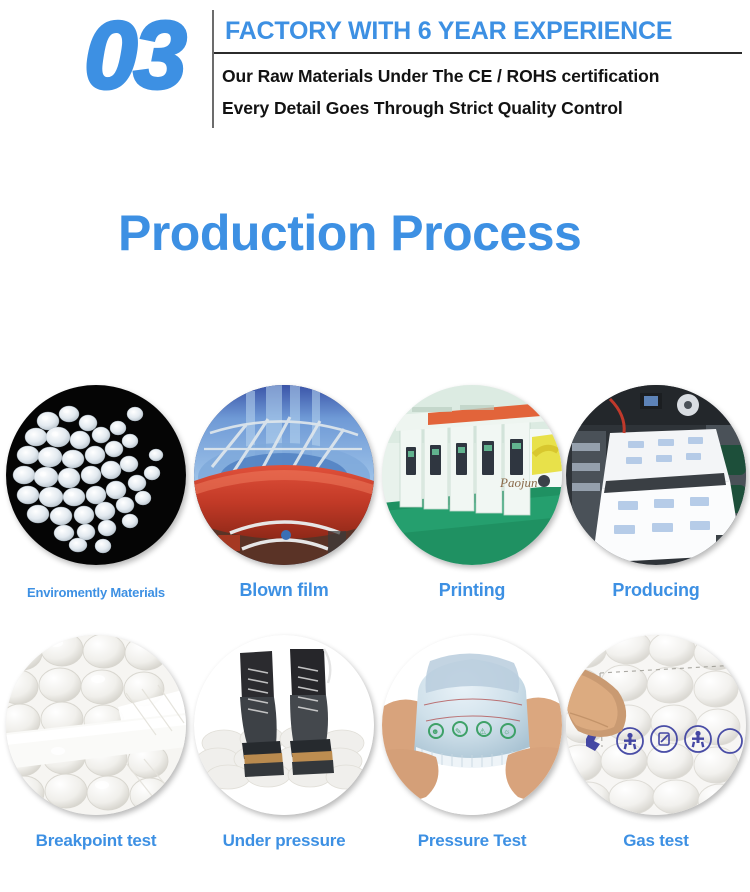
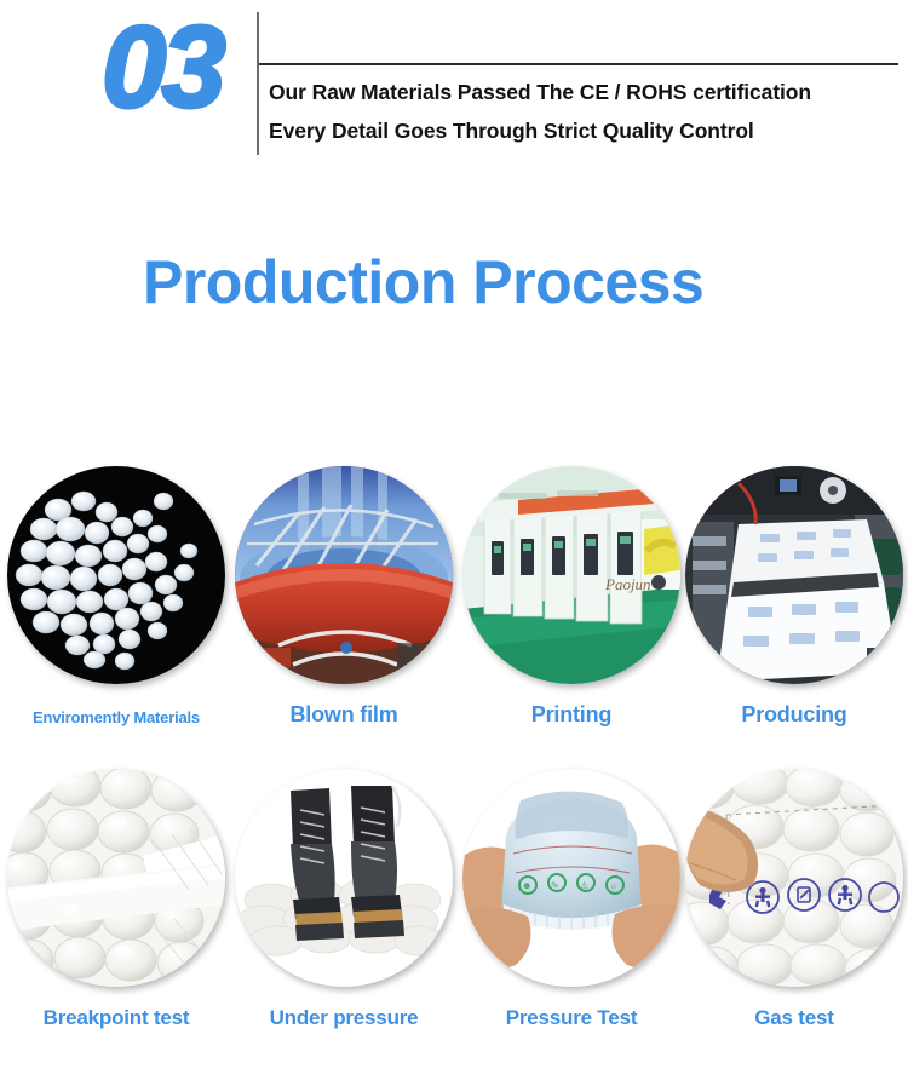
  03
- FACTORY WITH 6 YEAR EXPERIENCE
- Our Raw Materials Under The CE / ROHS certification
+ Our Raw Materials Passed The CE / ROHS certification
  Every Detail Goes Through Strict Quality Control
  Production Process
  Enviromently Materials
  Blown film
  Paojun
  Printing
  Producing
  Breakpoint test
  Under pressure
  ☻
  ✎
  ⚠
  ☼
  Pressure Test
  Gas test
